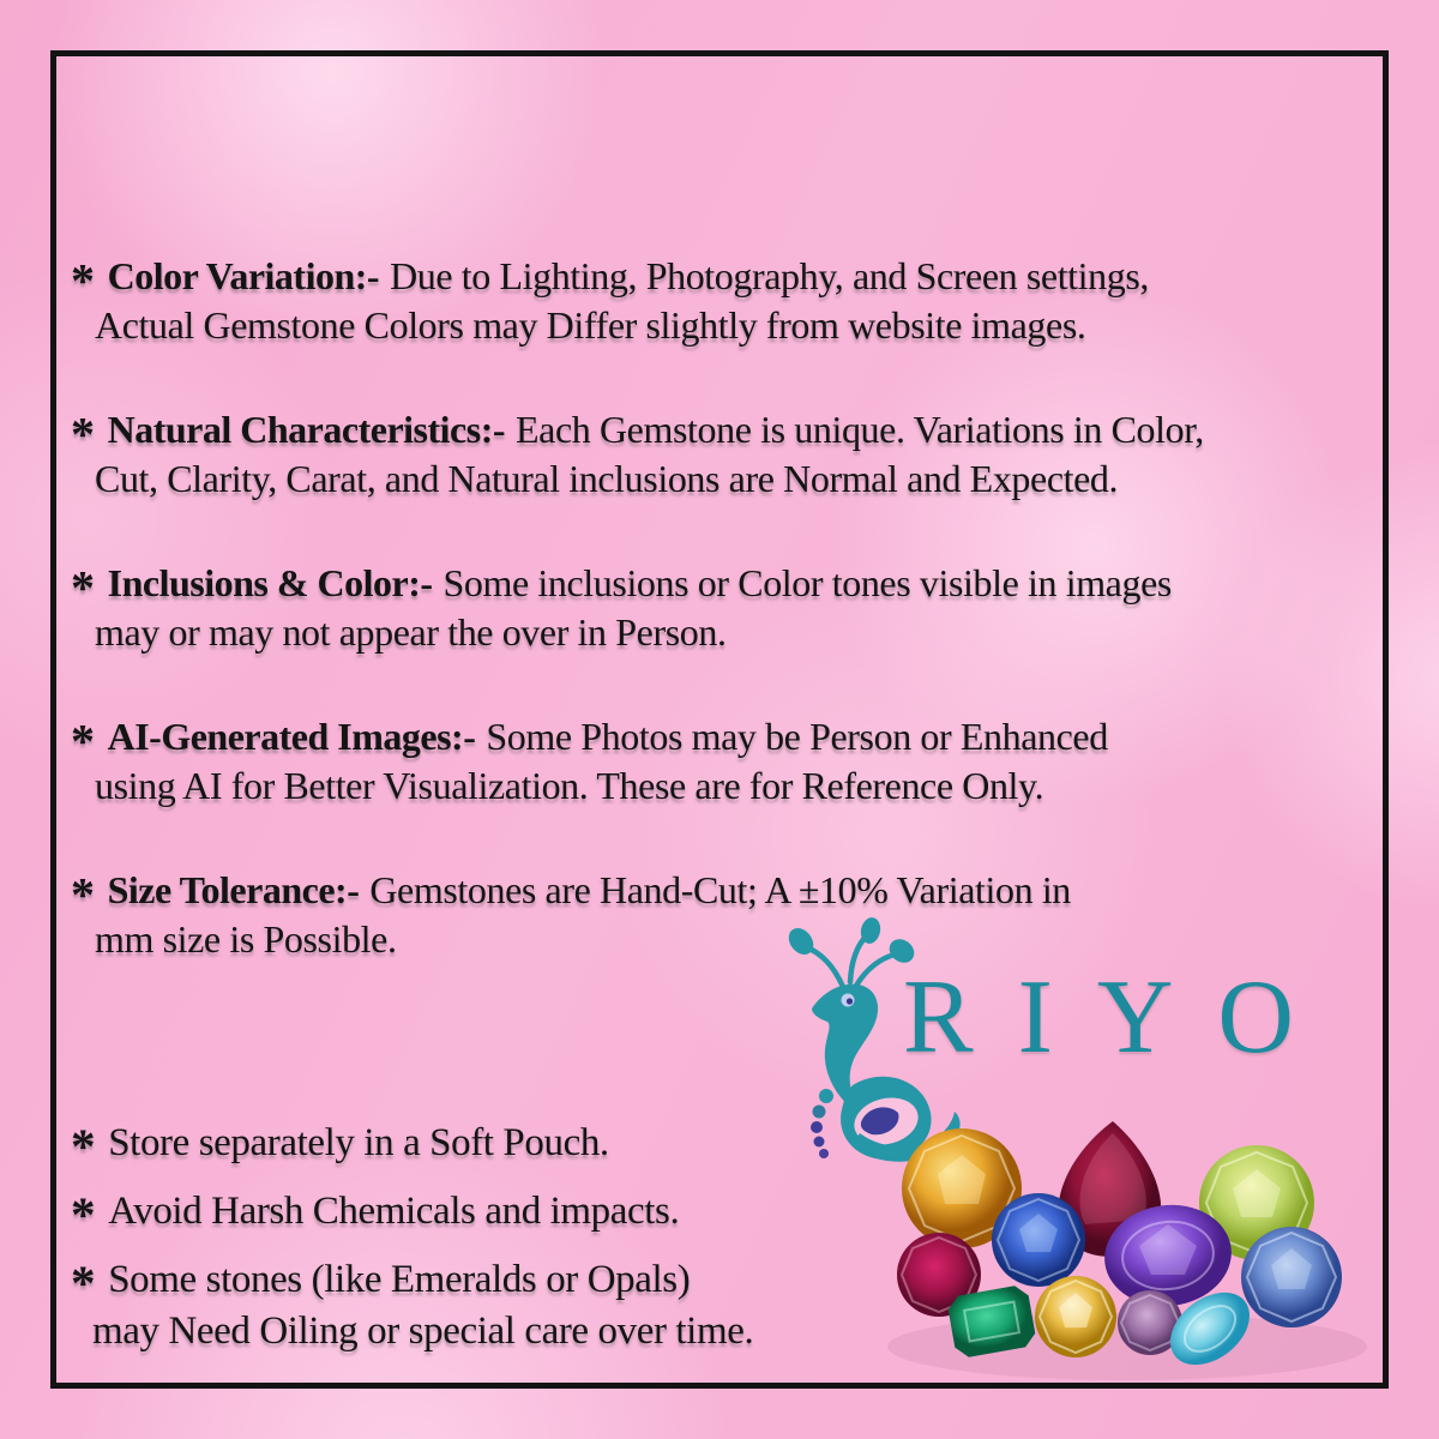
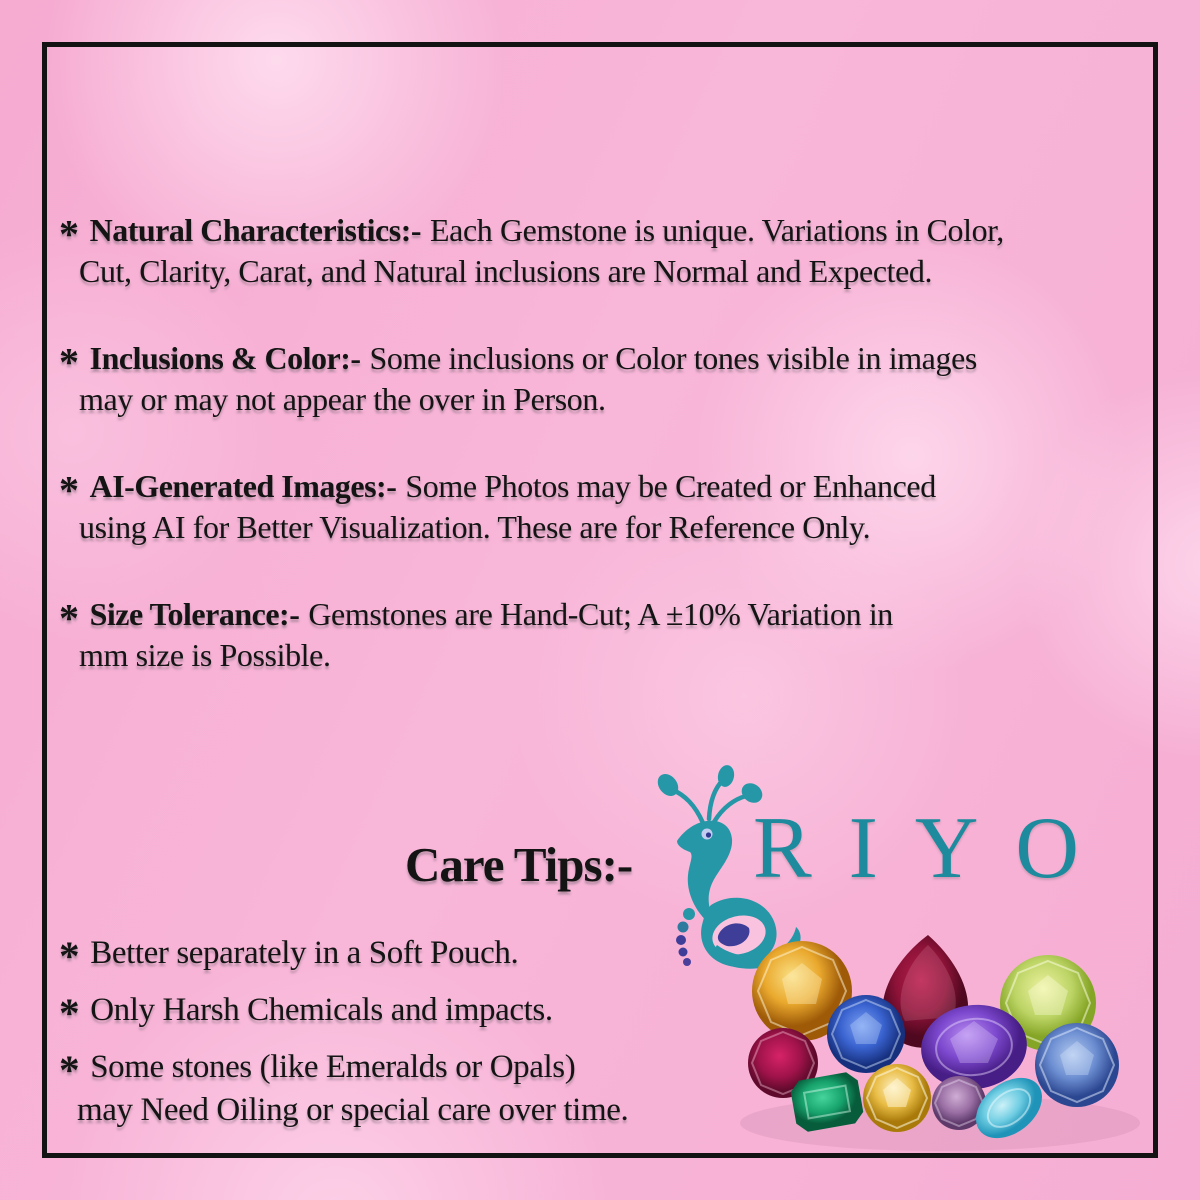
- * Color Variation:- Due to Lighting, Photography, and Screen settings,
- Actual Gemstone Colors may Differ slightly from website images.
  * Natural Characteristics:- Each Gemstone is unique. Variations in Color,
  Cut, Clarity, Carat, and Natural inclusions are Normal and Expected.
  * Inclusions & Color:- Some inclusions or Color tones visible in images
  may or may not appear the over in Person.
- * AI-Generated Images:- Some Photos may be Person or Enhanced
+ * AI-Generated Images:- Some Photos may be Created or Enhanced
  using AI for Better Visualization. These are for Reference Only.
  * Size Tolerance:- Gemstones are Hand-Cut; A ±10% Variation in
  mm size is Possible.
+ Care Tips:-
  RIYO
- * Store separately in a Soft Pouch.
+ * Better separately in a Soft Pouch.
- * Avoid Harsh Chemicals and impacts.
+ * Only Harsh Chemicals and impacts.
  * Some stones (like Emeralds or Opals)
  may Need Oiling or special care over time.
